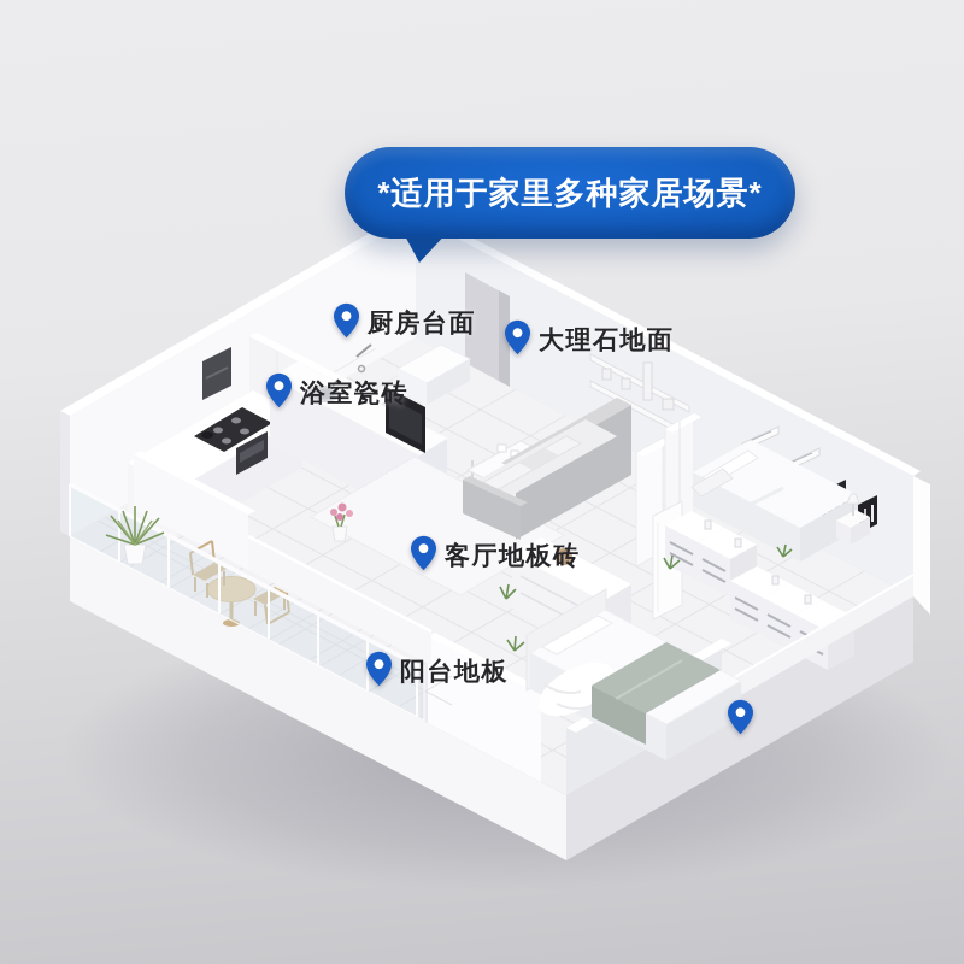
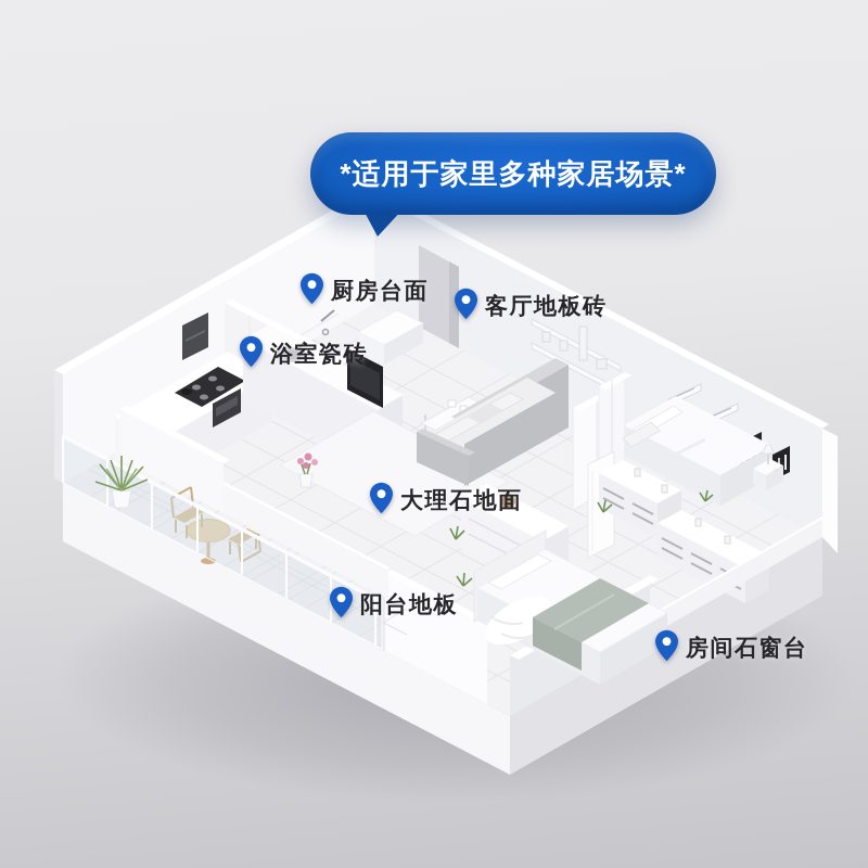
  *适用于家里多种家居场景*
  厨房台面
- 大理石地面
+ 客厅地板砖
  浴室瓷砖
- 客厅地板砖
+ 大理石地面
  阳台地板
+ 房间石窗台
